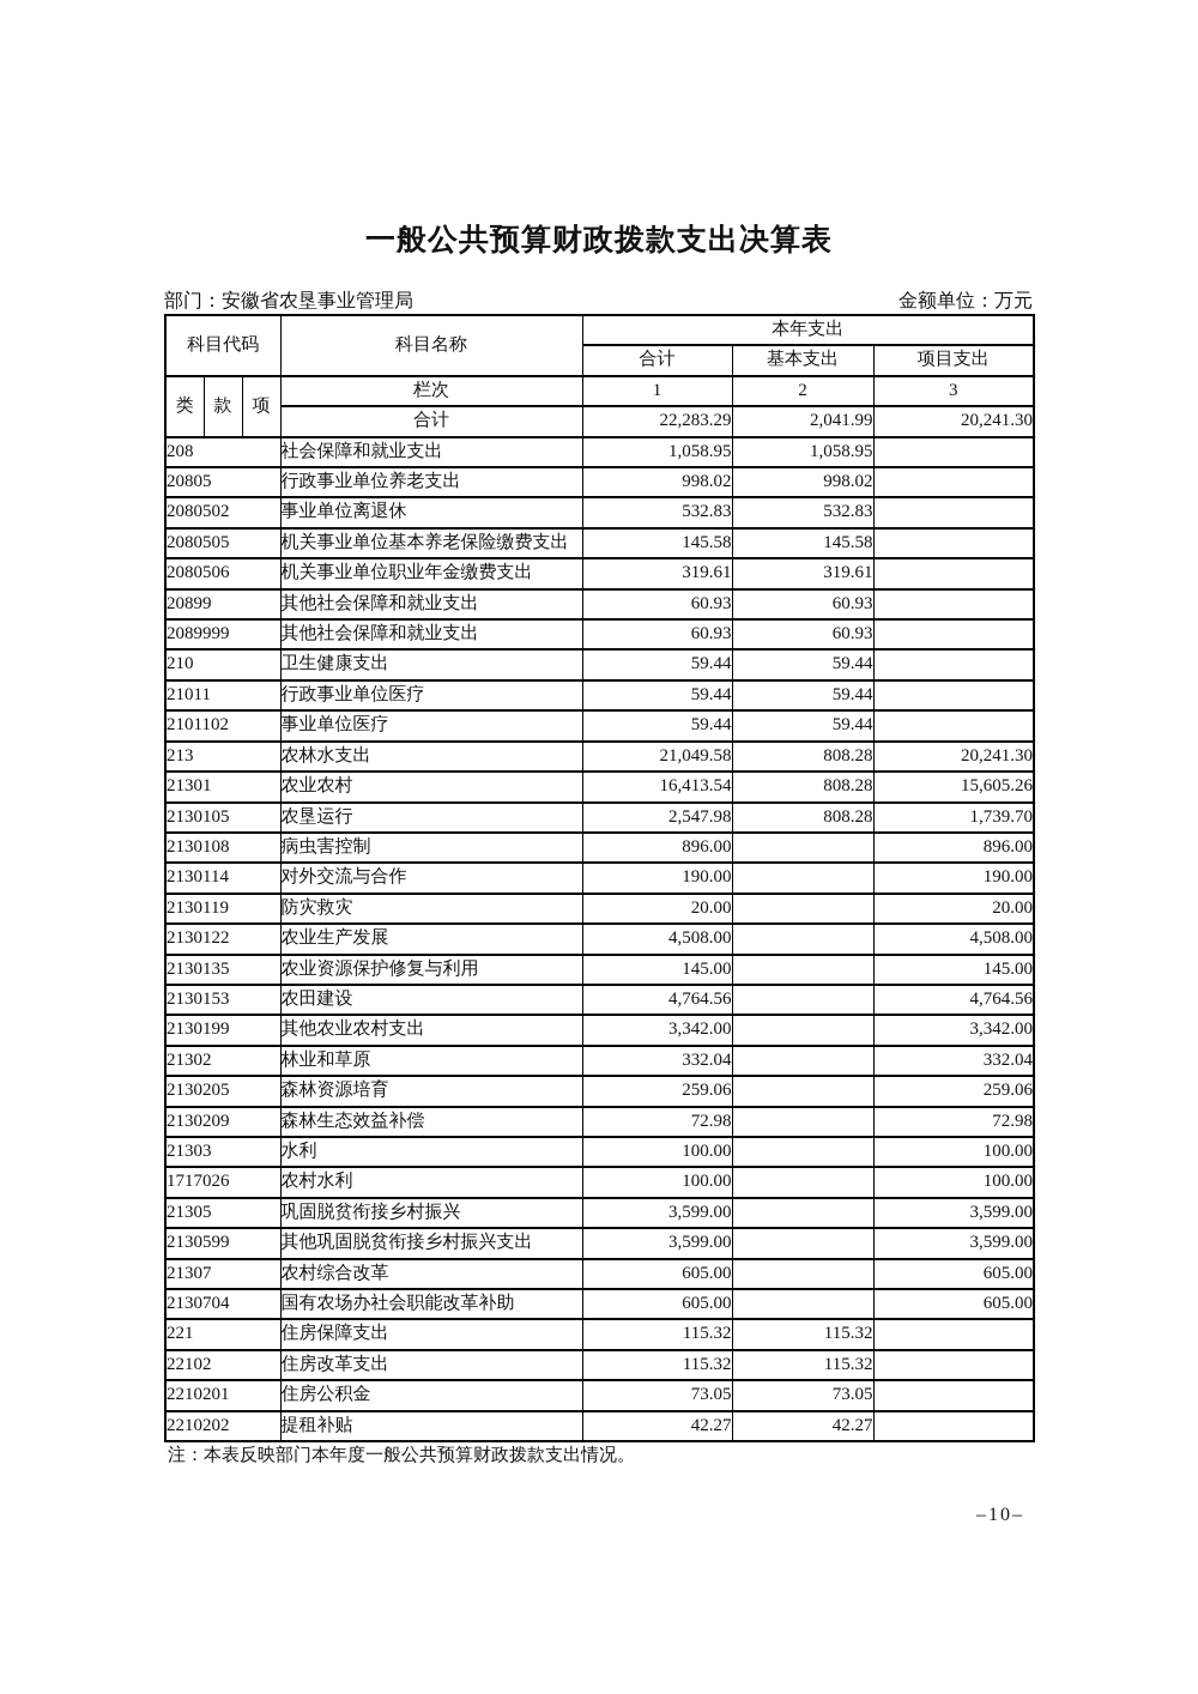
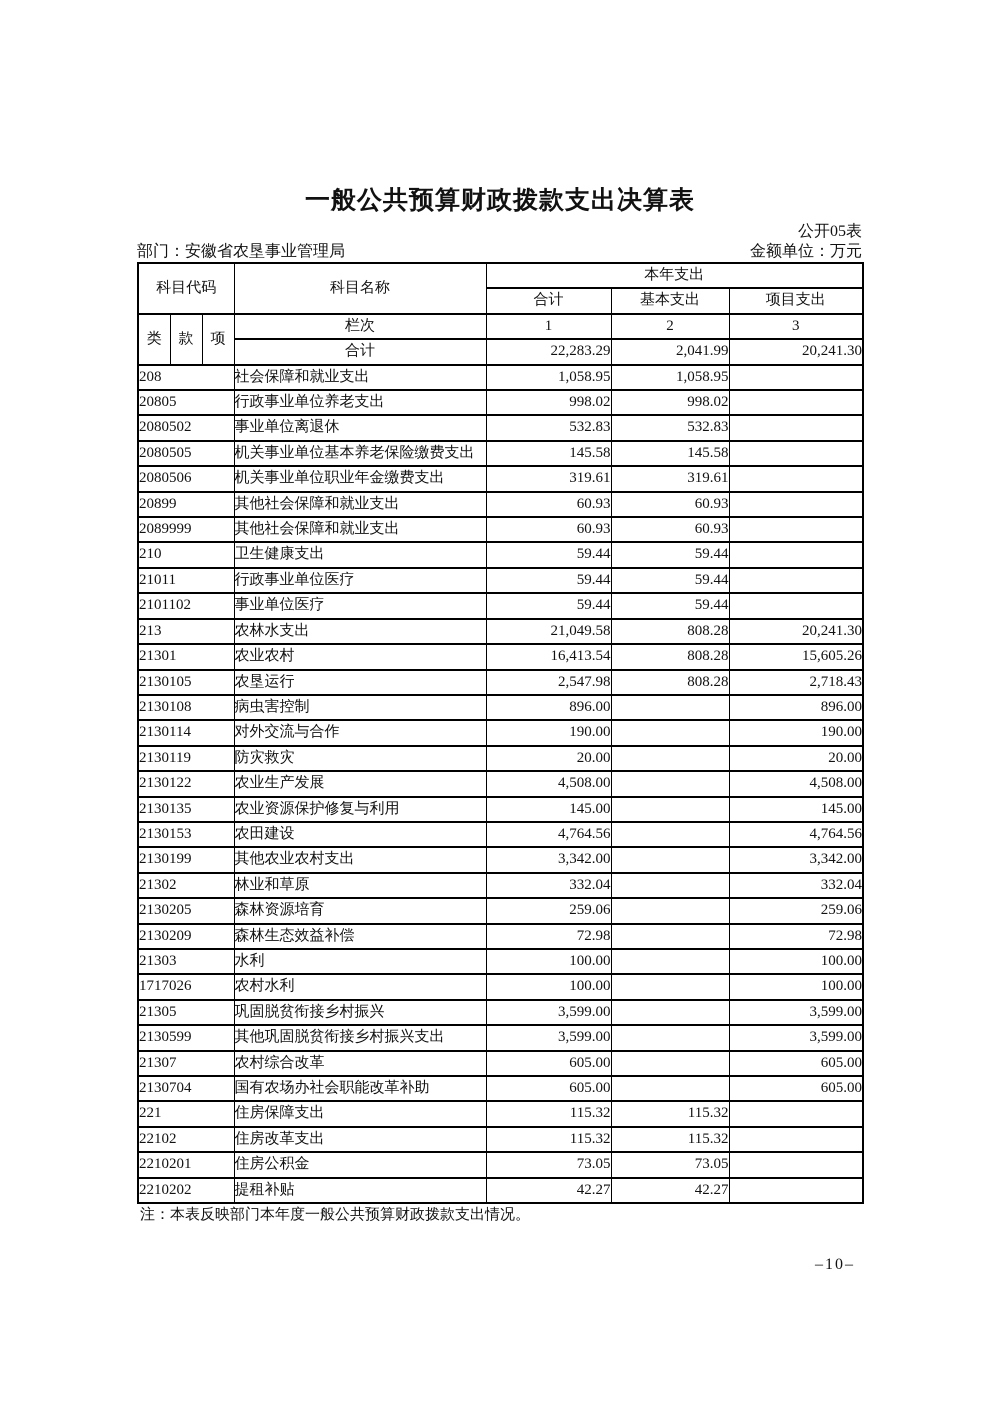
  一般公共预算财政拨款支出决算表
+ 公开05表
  部门：安徽省农垦事业管理局
  金额单位：万元
  科目代码	科目名称	本年支出
  合计	基本支出	项目支出
  类	款	项	栏次	1	2	3
  合计	22,283.29	2,041.99	20,241.30
  208	社会保障和就业支出	1,058.95	1,058.95
  20805	行政事业单位养老支出	998.02	998.02
  2080502	事业单位离退休	532.83	532.83
  2080505	机关事业单位基本养老保险缴费支出	145.58	145.58
  2080506	机关事业单位职业年金缴费支出	319.61	319.61
  20899	其他社会保障和就业支出	60.93	60.93
  2089999	其他社会保障和就业支出	60.93	60.93
  210	卫生健康支出	59.44	59.44
  21011	行政事业单位医疗	59.44	59.44
  2101102	事业单位医疗	59.44	59.44
  213	农林水支出	21,049.58	808.28	20,241.30
  21301	农业农村	16,413.54	808.28	15,605.26
- 2130105	农垦运行	2,547.98	808.28	1,739.70
+ 2130105	农垦运行	2,547.98	808.28	2,718.43
  2130108	病虫害控制	896.00		896.00
  2130114	对外交流与合作	190.00		190.00
  2130119	防灾救灾	20.00		20.00
  2130122	农业生产发展	4,508.00		4,508.00
  2130135	农业资源保护修复与利用	145.00		145.00
  2130153	农田建设	4,764.56		4,764.56
  2130199	其他农业农村支出	3,342.00		3,342.00
  21302	林业和草原	332.04		332.04
  2130205	森林资源培育	259.06		259.06
  2130209	森林生态效益补偿	72.98		72.98
  21303	水利	100.00		100.00
  1717026	农村水利	100.00		100.00
  21305	巩固脱贫衔接乡村振兴	3,599.00		3,599.00
  2130599	其他巩固脱贫衔接乡村振兴支出	3,599.00		3,599.00
  21307	农村综合改革	605.00		605.00
  2130704	国有农场办社会职能改革补助	605.00		605.00
  221	住房保障支出	115.32	115.32
  22102	住房改革支出	115.32	115.32
  2210201	住房公积金	73.05	73.05
  2210202	提租补贴	42.27	42.27
  注：本表反映部门本年度一般公共预算财政拨款支出情况。
  –10–
